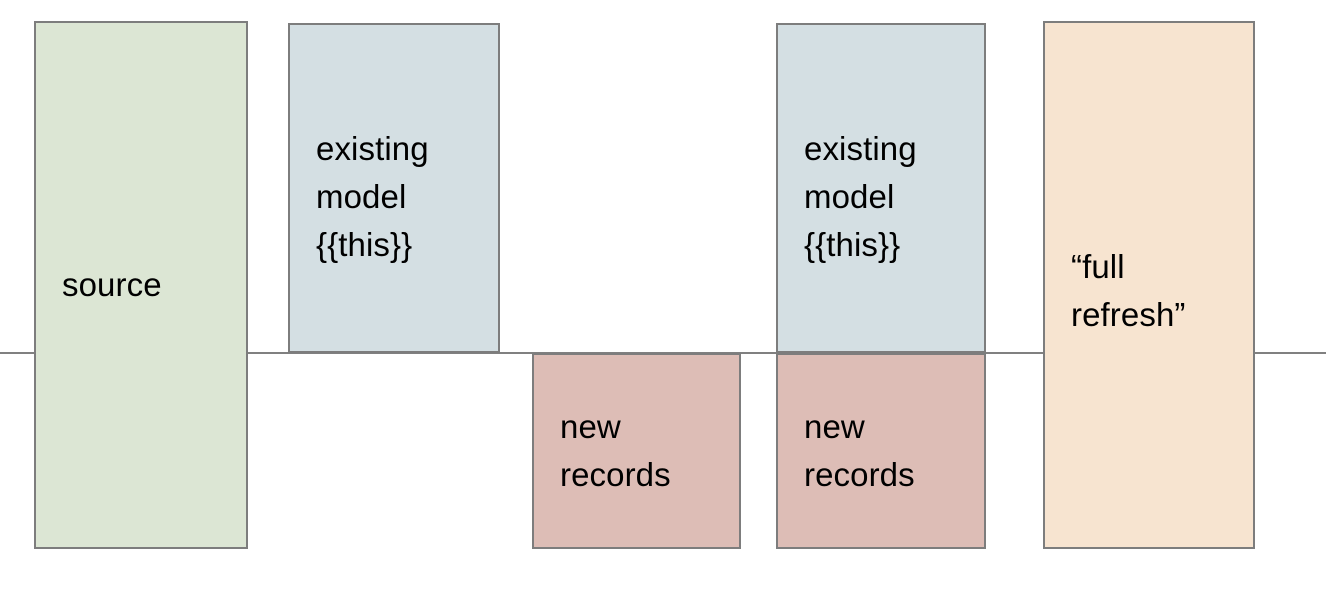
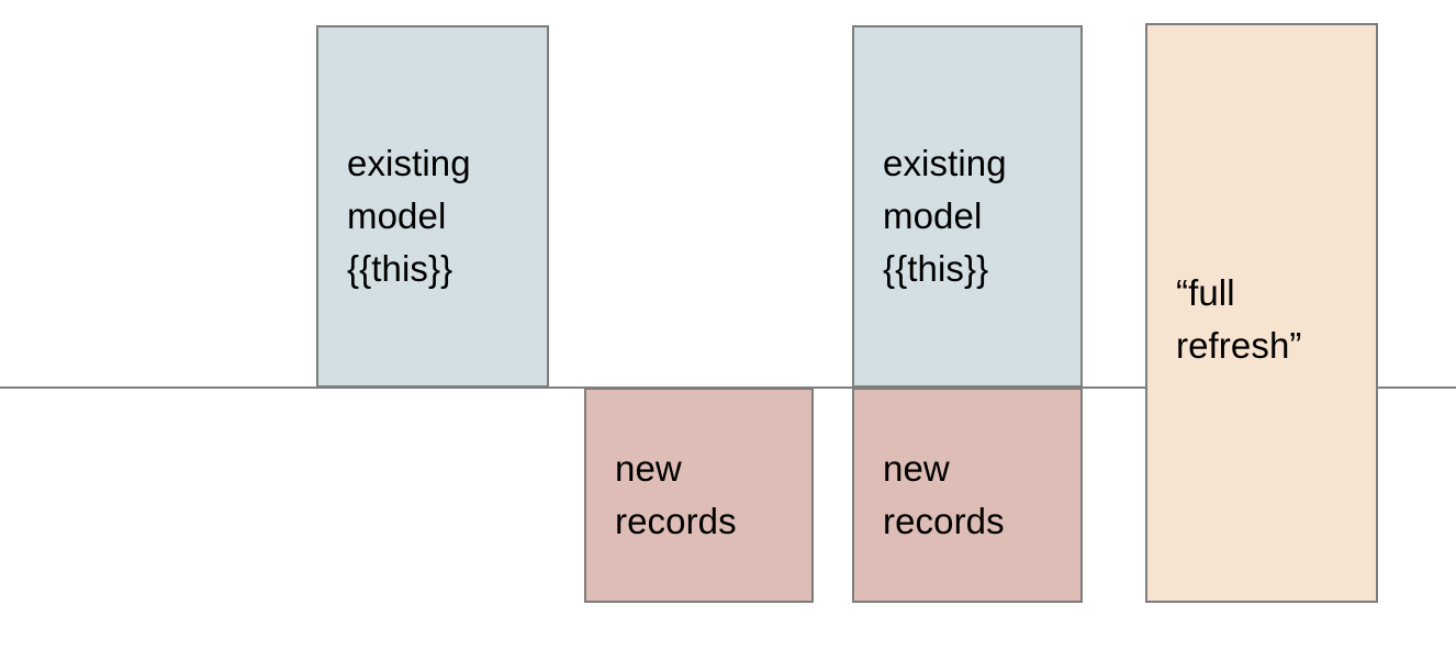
- source
  existing
  model
  {{this}}
  new
  records
  existing
  model
  {{this}}
  new
  records
  “full
  refresh”
